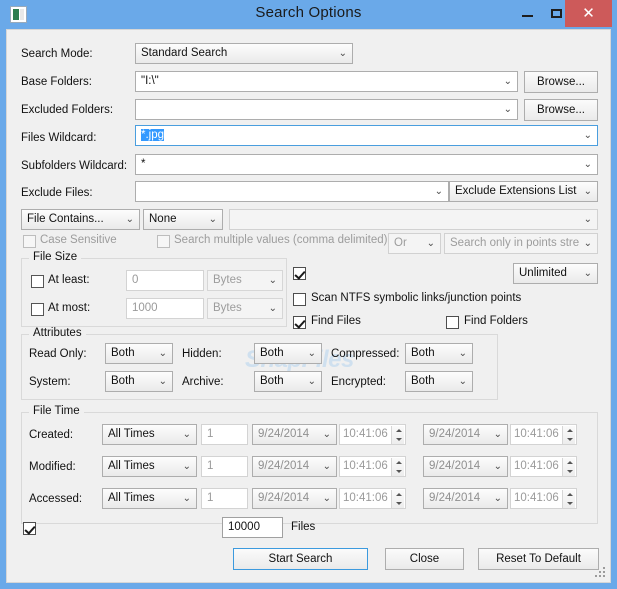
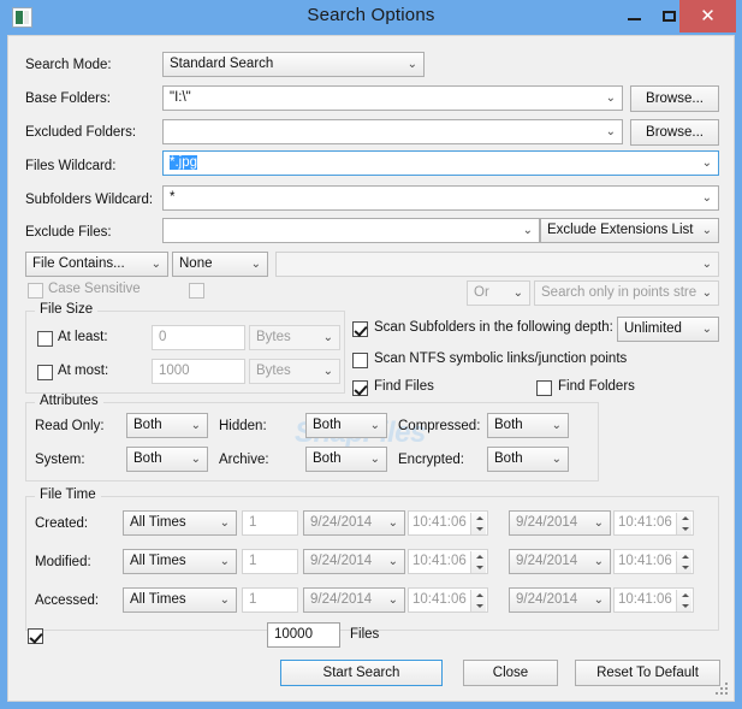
  Search Options
  ✕
  Search Mode:
  Standard Search
  ⌄
  Base Folders:
  "I:\"
  ⌄
  Browse...
  Excluded Folders:
  ⌄
  Browse...
  Files Wildcard:
  *.jpg
  ⌄
  Subfolders Wildcard:
  *
  ⌄
  Exclude Files:
  ⌄
  Exclude Extensions List
  ⌄
  File Contains...
  ⌄
  None
  ⌄
  ⌄
  Case Sensitive
- Search multiple values (comma delimited)
  Or
  ⌄
  Search only in points stre
  ⌄
  File Size
  At least:
  0
  Bytes
  ⌄
  At most:
  1000
  Bytes
  ⌄
+ Scan Subfolders in the following depth:
  Unlimited
  ⌄
  Scan NTFS symbolic links/junction points
  Find Files
  Find Folders
  Attributes
  Read Only:
  Both
  ⌄
  Hidden:
  Both
  ⌄
  Compressed:
  Both
  ⌄
  System:
  Both
  ⌄
  Archive:
  Both
  ⌄
  Encrypted:
  Both
  ⌄
  File Time
  Created:
  All Times
  ⌄
  1
  9/24/2014
  ⌄
  10:41:06
  9/24/2014
  ⌄
  10:41:06
  Modified:
  All Times
  ⌄
  1
  9/24/2014
  ⌄
  10:41:06
  9/24/2014
  ⌄
  10:41:06
  Accessed:
  All Times
  ⌄
  1
  9/24/2014
  ⌄
  10:41:06
  9/24/2014
  ⌄
  10:41:06
  10000
  Files
  Start Search
  Close
  Reset To Default
